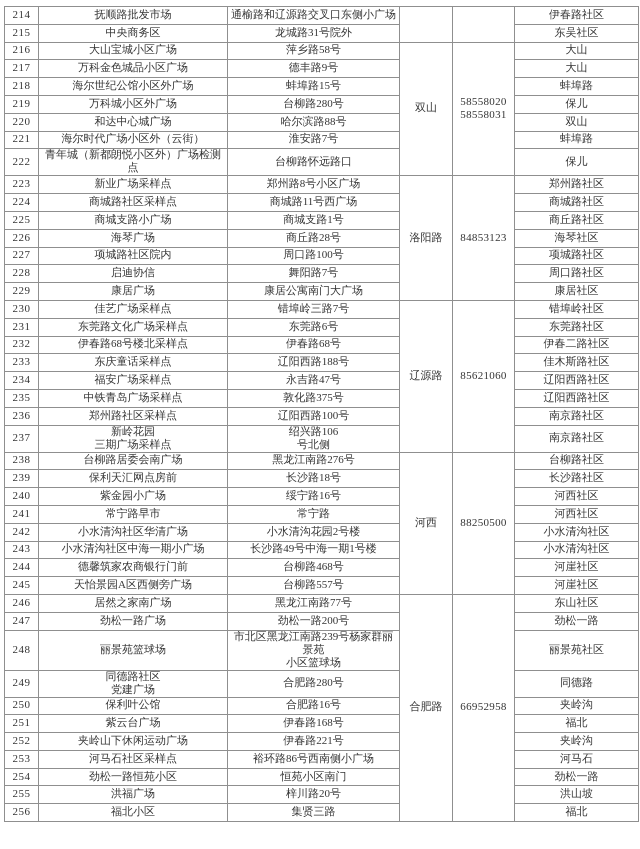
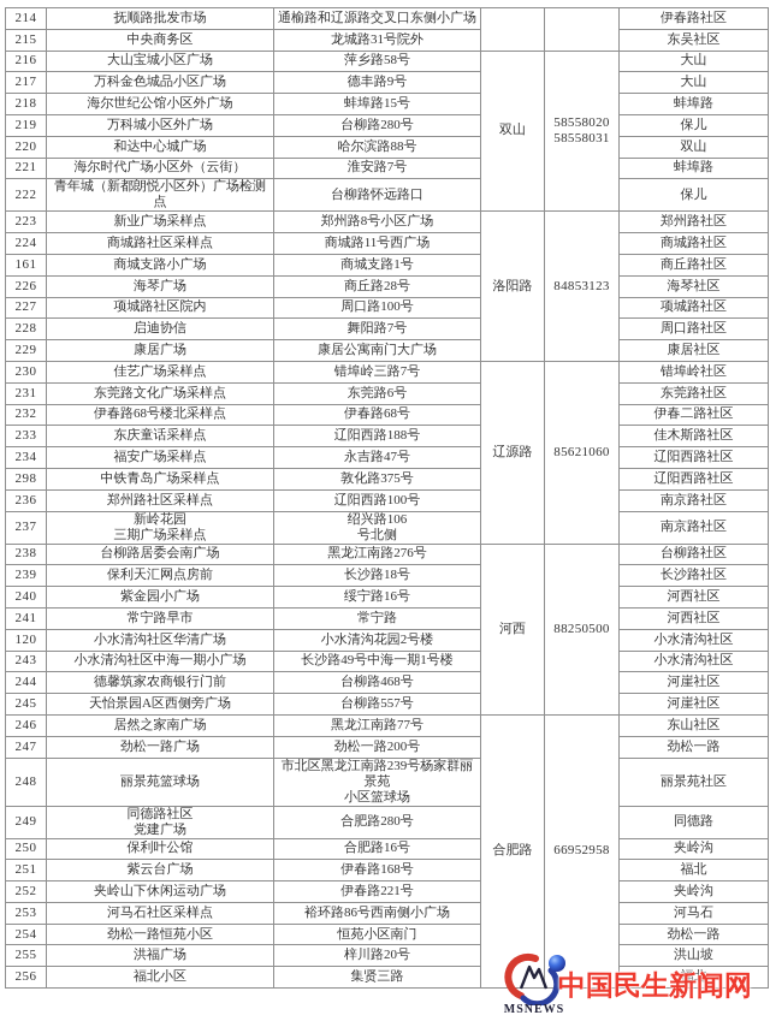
  214	抚顺路批发市场	通榆路和辽源路交叉口东侧小广场			伊春路社区
  215	中央商务区	龙城路31号院外	东吴社区
  216	大山宝城小区广场	萍乡路58号	双山	58558020 58558031	大山
  217	万科金色城品小区广场	德丰路9号	大山
  218	海尔世纪公馆小区外广场	蚌埠路15号	蚌埠路
  219	万科城小区外广场	台柳路280号	保儿
  220	和达中心城广场	哈尔滨路88号	双山
  221	海尔时代广场小区外（云街）	淮安路7号	蚌埠路
  222	青年城（新都朗悦小区外）广场检测点	台柳路怀远路口	保儿
  223	新业广场采样点	郑州路8号小区广场	洛阳路	84853123	郑州路社区
  224	商城路社区采样点	商城路11号西广场	商城路社区
- 225	商城支路小广场	商城支路1号	商丘路社区
+ 161	商城支路小广场	商城支路1号	商丘路社区
  226	海琴广场	商丘路28号	海琴社区
  227	项城路社区院内	周口路100号	项城路社区
  228	启迪协信	舞阳路7号	周口路社区
  229	康居广场	康居公寓南门大广场	康居社区
  230	佳艺广场采样点	错埠岭三路7号	辽源路	85621060	错埠岭社区
  231	东莞路文化广场采样点	东莞路6号	东莞路社区
  232	伊春路68号楼北采样点	伊春路68号	伊春二路社区
  233	东庆童话采样点	辽阳西路188号	佳木斯路社区
  234	福安广场采样点	永吉路47号	辽阳西路社区
- 235	中铁青岛广场采样点	敦化路375号	辽阳西路社区
+ 298	中铁青岛广场采样点	敦化路375号	辽阳西路社区
  236	郑州路社区采样点	辽阳西路100号	南京路社区
  237	新岭花园 三期广场采样点	绍兴路106 号北侧	南京路社区
  238	台柳路居委会南广场	黑龙江南路276号	河西	88250500	台柳路社区
  239	保利天汇网点房前	长沙路18号	长沙路社区
  240	紫金园小广场	绥宁路16号	河西社区
  241	常宁路早市	常宁路	河西社区
- 242	小水清沟社区华清广场	小水清沟花园2号楼	小水清沟社区
+ 120	小水清沟社区华清广场	小水清沟花园2号楼	小水清沟社区
  243	小水清沟社区中海一期小广场	长沙路49号中海一期1号楼	小水清沟社区
  244	德馨筑家农商银行门前	台柳路468号	河崖社区
  245	天怡景园A区西侧旁广场	台柳路557号	河崖社区
  246	居然之家南广场	黑龙江南路77号	合肥路	66952958	东山社区
  247	劲松一路广场	劲松一路200号	劲松一路
  248	丽景苑篮球场	市北区黑龙江南路239号杨家群丽景苑 小区篮球场	丽景苑社区
  249	同德路社区 党建广场	合肥路280号	同德路
  250	保利叶公馆	合肥路16号	夹岭沟
  251	紫云台广场	伊春路168号	福北
  252	夹岭山下休闲运动广场	伊春路221号	夹岭沟
  253	河马石社区采样点	裕环路86号西南侧小广场	河马石
  254	劲松一路恒苑小区	恒苑小区南门	劲松一路
  255	洪福广场	梓川路20号	洪山坡
  256	福北小区	集贤三路	福北
+ MSNEWS
+ 中国民生新闻网
